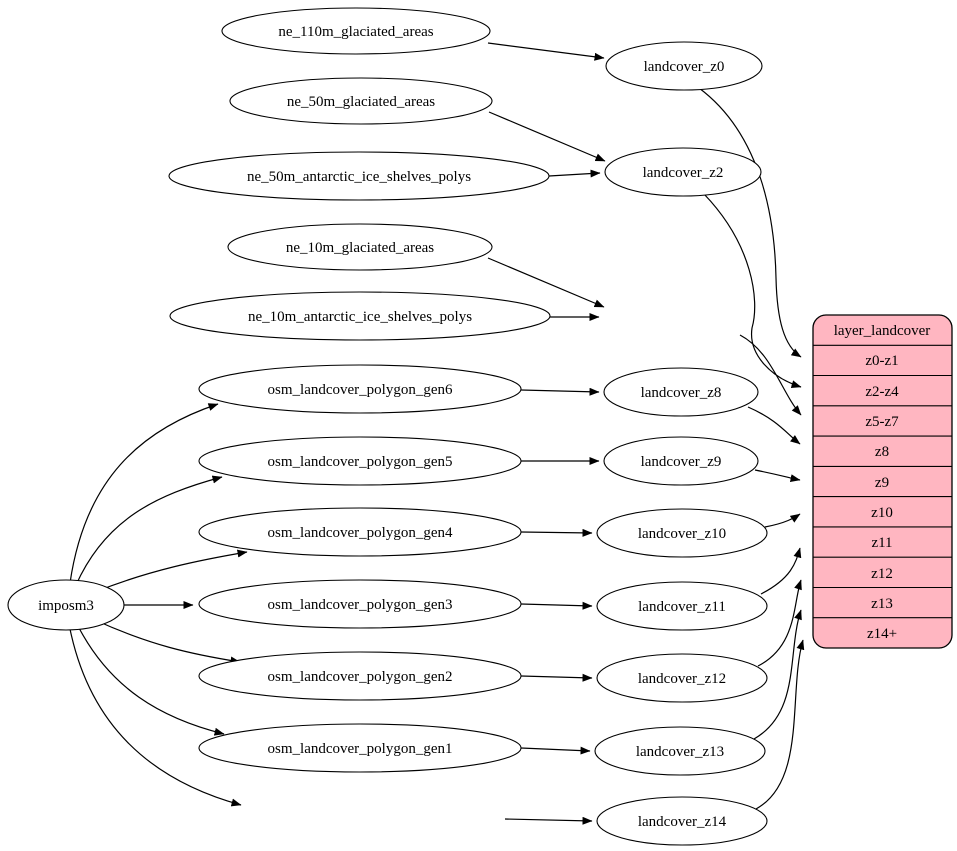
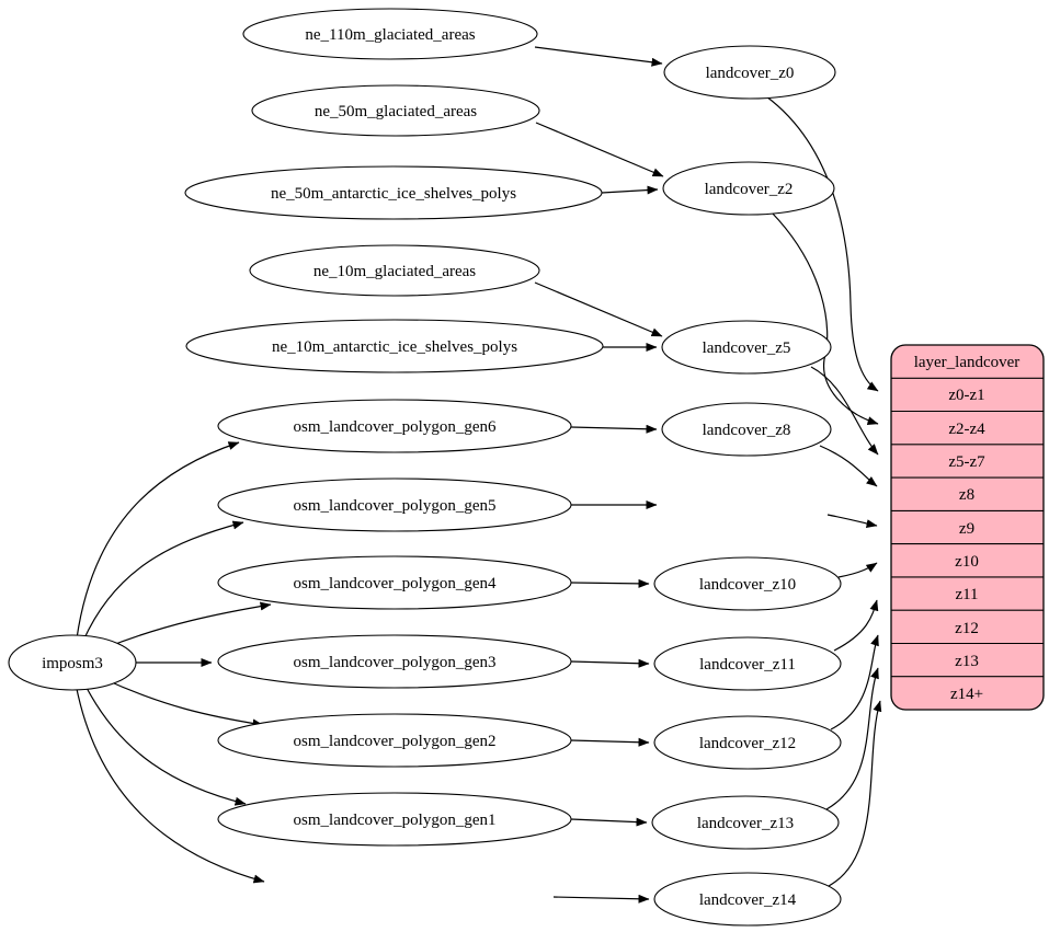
  imposm3
  ne_110m_glaciated_areas
  ne_50m_glaciated_areas
  ne_50m_antarctic_ice_shelves_polys
  ne_10m_glaciated_areas
  ne_10m_antarctic_ice_shelves_polys
  osm_landcover_polygon_gen6
  osm_landcover_polygon_gen5
  osm_landcover_polygon_gen4
  osm_landcover_polygon_gen3
  osm_landcover_polygon_gen2
  osm_landcover_polygon_gen1
  landcover_z0
  landcover_z2
+ landcover_z5
  landcover_z8
- landcover_z9
  landcover_z10
  landcover_z11
  landcover_z12
  landcover_z13
  landcover_z14
  layer_landcover
  z0-z1
  z2-z4
  z5-z7
  z8
  z9
  z10
  z11
  z12
  z13
  z14+
